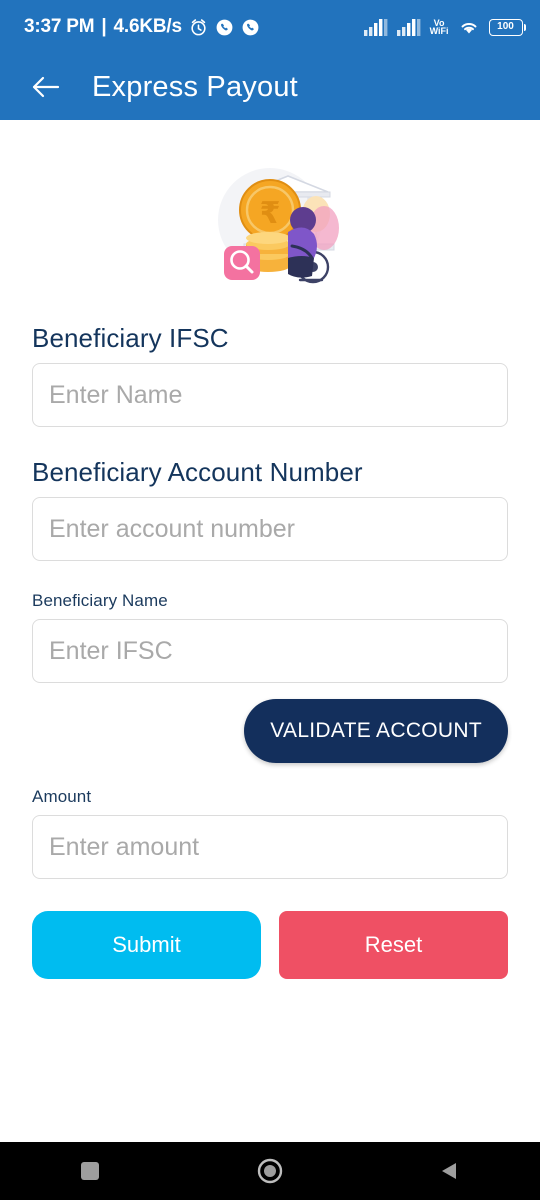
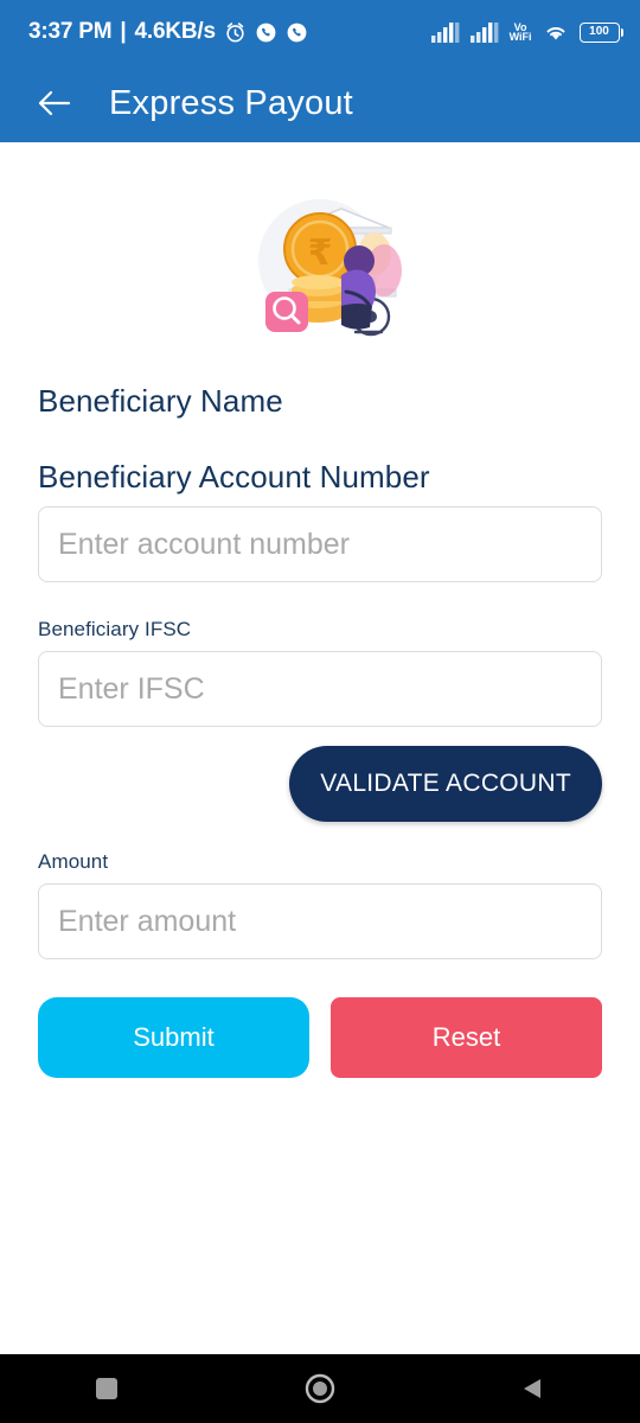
  3:37 PM
  |
  4.6KB/s
  Vo
  WiFi
  100
  Express Payout
  ₹
- Beneficiary IFSC
+ Beneficiary Name
- Enter Name
  Beneficiary Account Number
  Enter account number
- Beneficiary Name
+ Beneficiary IFSC
  Enter IFSC
  VALIDATE ACCOUNT
  Amount
  Enter amount
  Submit
  Reset
